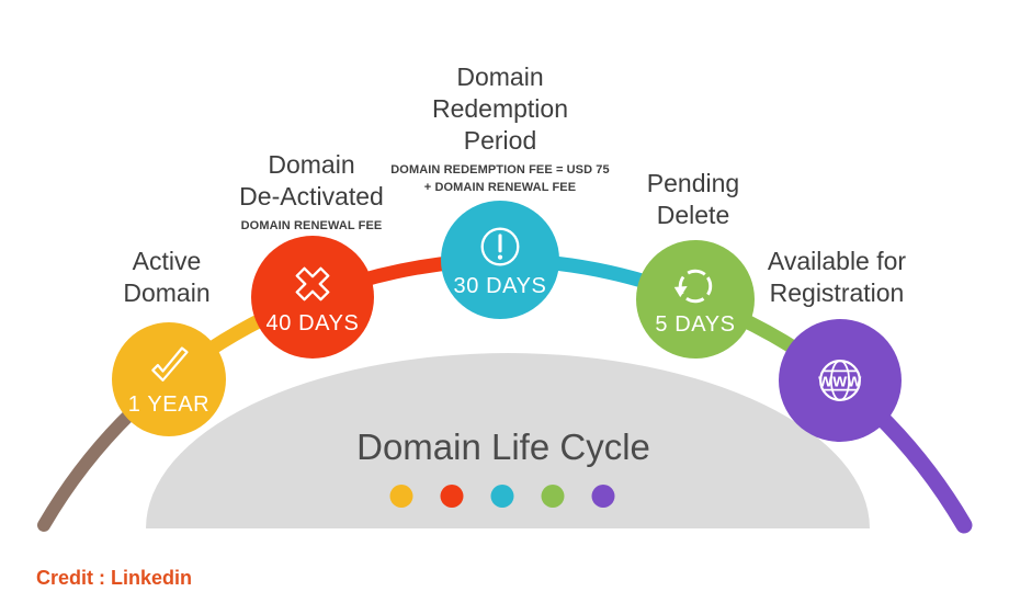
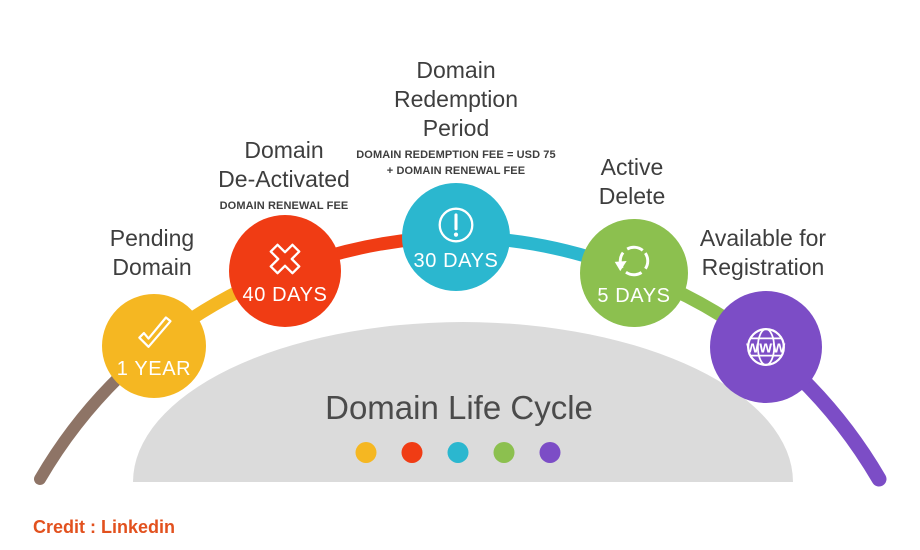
- Active
+ Pending
  Domain
  Domain
  De-Activated
  DOMAIN RENEWAL FEE
  Domain
  Redemption
  Period
  DOMAIN REDEMPTION FEE = USD 75
  + DOMAIN RENEWAL FEE
- Pending
+ Active
  Delete
  Available for
  Registration
  1 YEAR
  40 DAYS
  30 DAYS
  5 DAYS
  www
  Domain Life Cycle
  Credit : Linkedin
